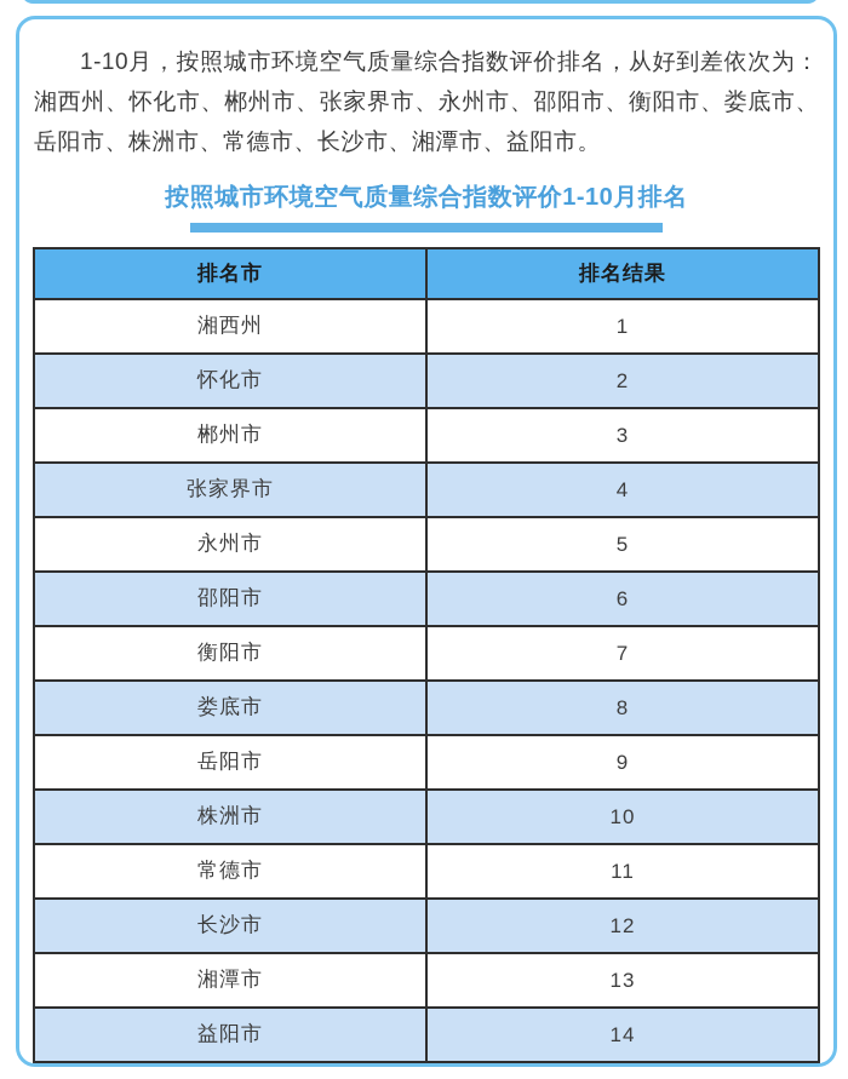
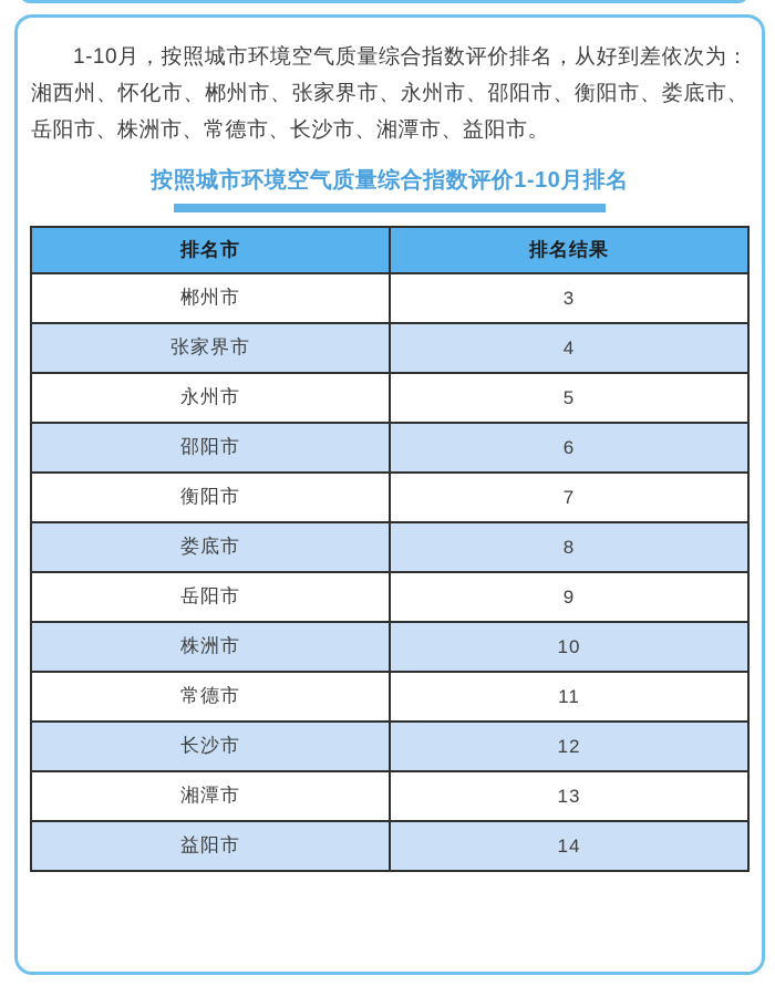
  1-10月，按照城市环境空气质量综合指数评价排名，从好到差依次为：湘西州、怀化市、郴州市、张家界市、永州市、邵阳市、衡阳市、娄底市、岳阳市、株洲市、常德市、长沙市、湘潭市、益阳市。
  按照城市环境空气质量综合指数评价1-10月排名
  排名市	排名结果
- 湘西州	1
- 怀化市	2
  郴州市	3
  张家界市	4
  永州市	5
  邵阳市	6
  衡阳市	7
  娄底市	8
  岳阳市	9
  株洲市	10
  常德市	11
  长沙市	12
  湘潭市	13
  益阳市	14
